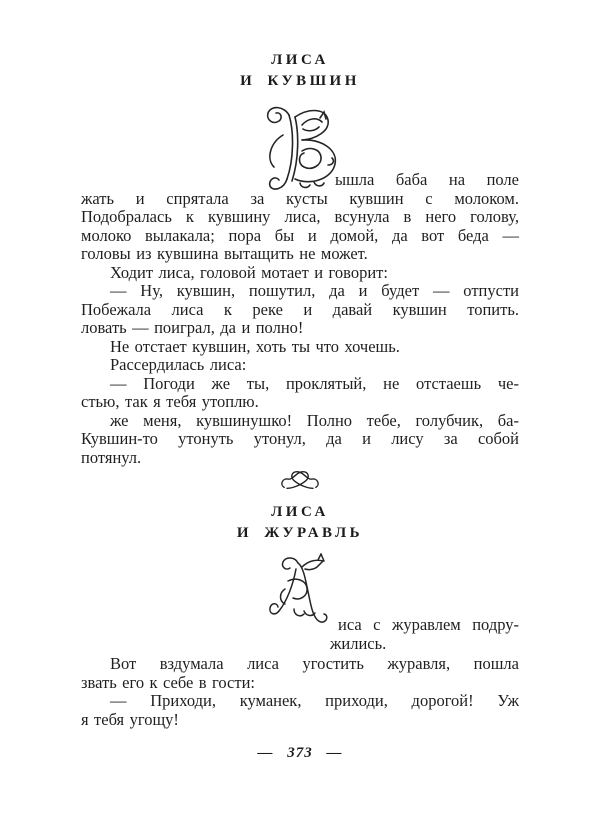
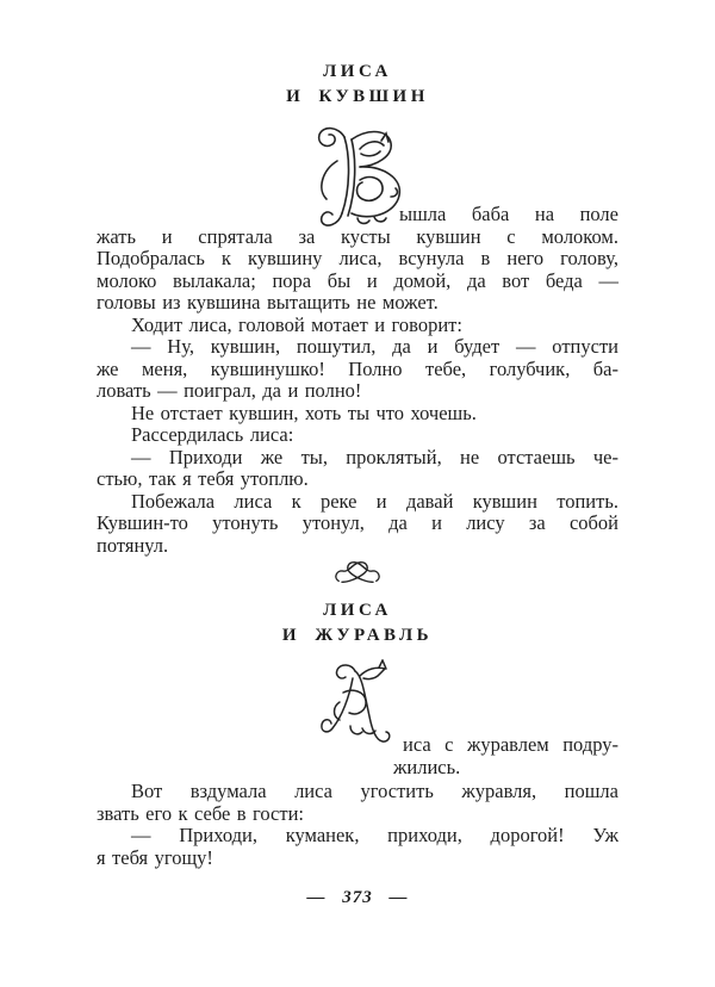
  ЛИСА
  И КУВШИН
  ышла баба на поле
  жать и спрятала за кусты кувшин с молоком.
  Подобралась к кувшину лиса, всунула в него голову,
  молоко вылакала; пора бы и домой, да вот беда —
  головы из кувшина вытащить не может.
  Ходит лиса, головой мотает и говорит:
  — Ну, кувшин, пошутил, да и будет — отпусти
- Побежала лиса к реке и давай кувшин топить.
+ же меня, кувшинушко! Полно тебе, голубчик, ба-
  ловать — поиграл, да и полно!
  Не отстает кувшин, хоть ты что хочешь.
  Рассердилась лиса:
- — Погоди же ты, проклятый, не отстаешь че-
+ — Приходи же ты, проклятый, не отстаешь че-
  стью, так я тебя утоплю.
- же меня, кувшинушко! Полно тебе, голубчик, ба-
+ Побежала лиса к реке и давай кувшин топить.
  Кувшин-то утонуть утонул, да и лису за собой
  потянул.
  ЛИСА
  И ЖУРАВЛЬ
  иса с журавлем подру-
  жились.
  Вот вздумала лиса угостить журавля, пошла
  звать его к себе в гости:
  — Приходи, куманек, приходи, дорогой! Уж
  я тебя угощу!
  — 373 —
